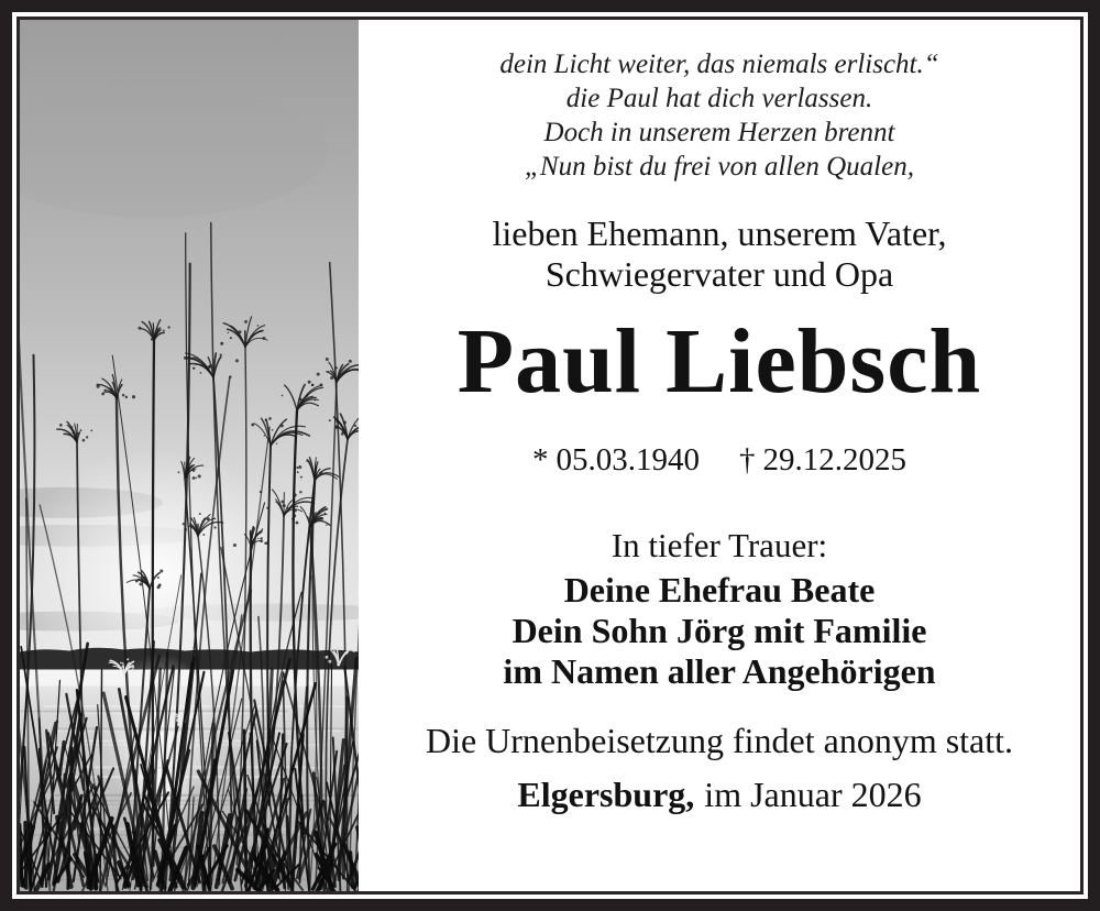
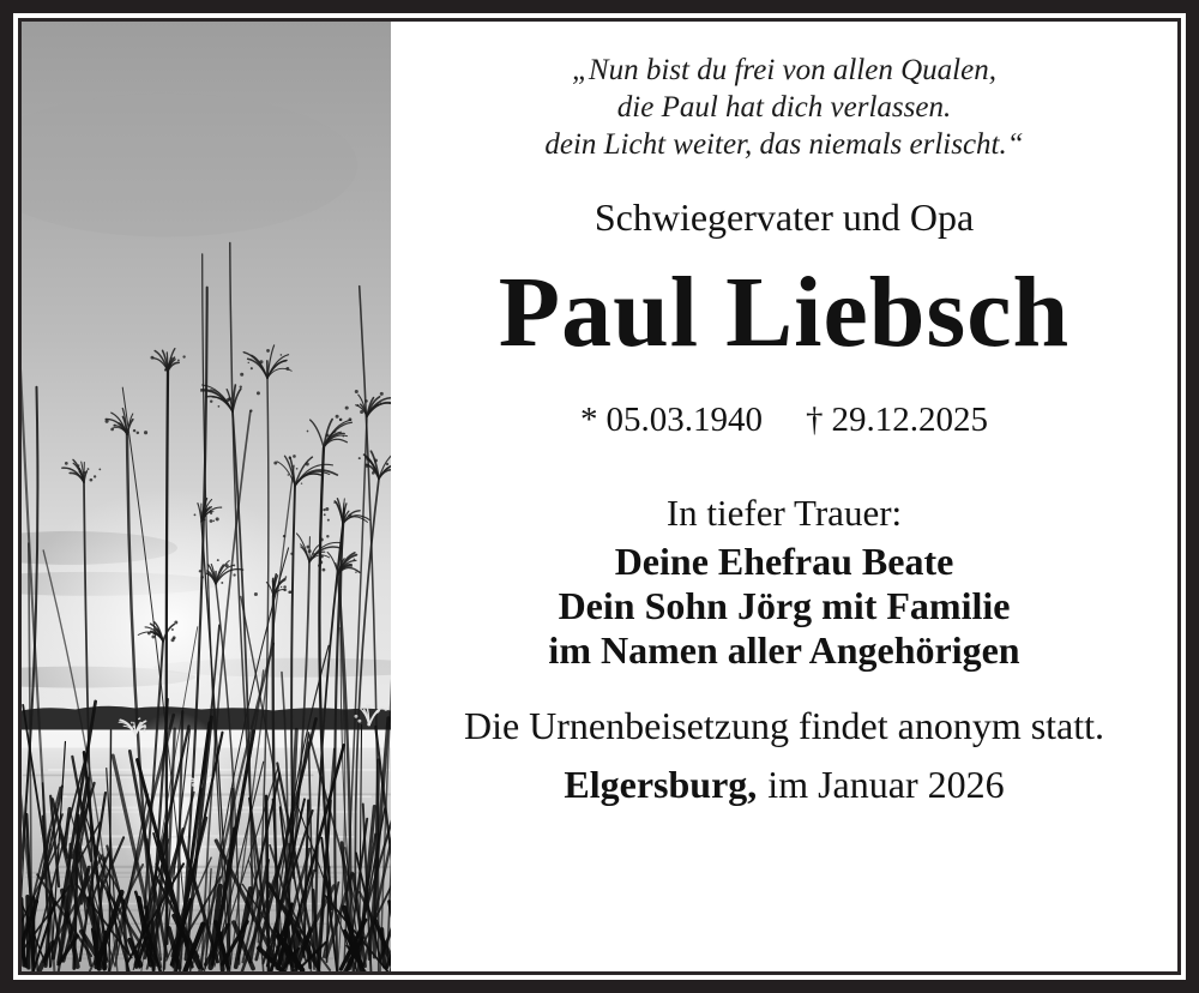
- dein Licht weiter, das niemals erlischt.“
+ „Nun bist du frei von allen Qualen,
  die Paul hat dich verlassen.
- Doch in unserem Herzen brennt
- „Nun bist du frei von allen Qualen,
+ dein Licht weiter, das niemals erlischt.“
- lieben Ehemann, unserem Vater,
  Schwiegervater und Opa
  Paul Liebsch
  * 05.03.1940 † 29.12.2025
  In tiefer Trauer:
  Deine Ehefrau Beate
  Dein Sohn Jörg mit Familie
  im Namen aller Angehörigen
  Die Urnenbeisetzung findet anonym statt.
  Elgersburg, im Januar 2026
